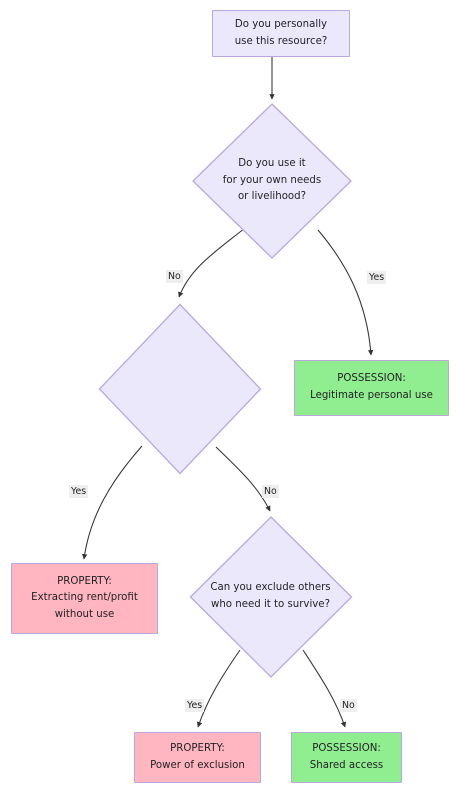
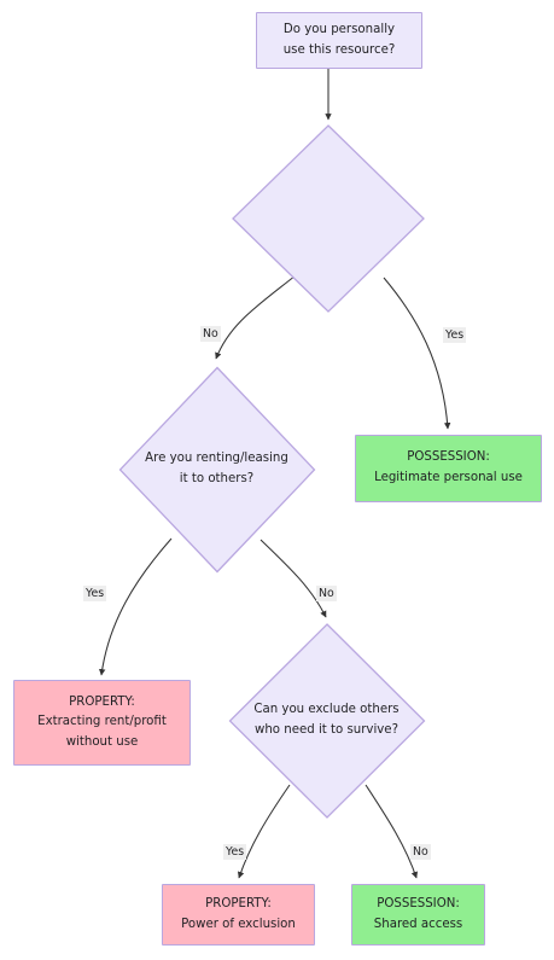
  Do you personally
  use this resource?
- Do you use it
- for your own needs
- or livelihood?
  POSSESSION:
  Legitimate personal use
+ Are you renting/leasing
+ it to others?
  PROPERTY:
  Extracting rent/profit
  without use
  Can you exclude others
  who need it to survive?
  PROPERTY:
  Power of exclusion
  POSSESSION:
  Shared access
  No
  Yes
  Yes
  No
  Yes
  No
